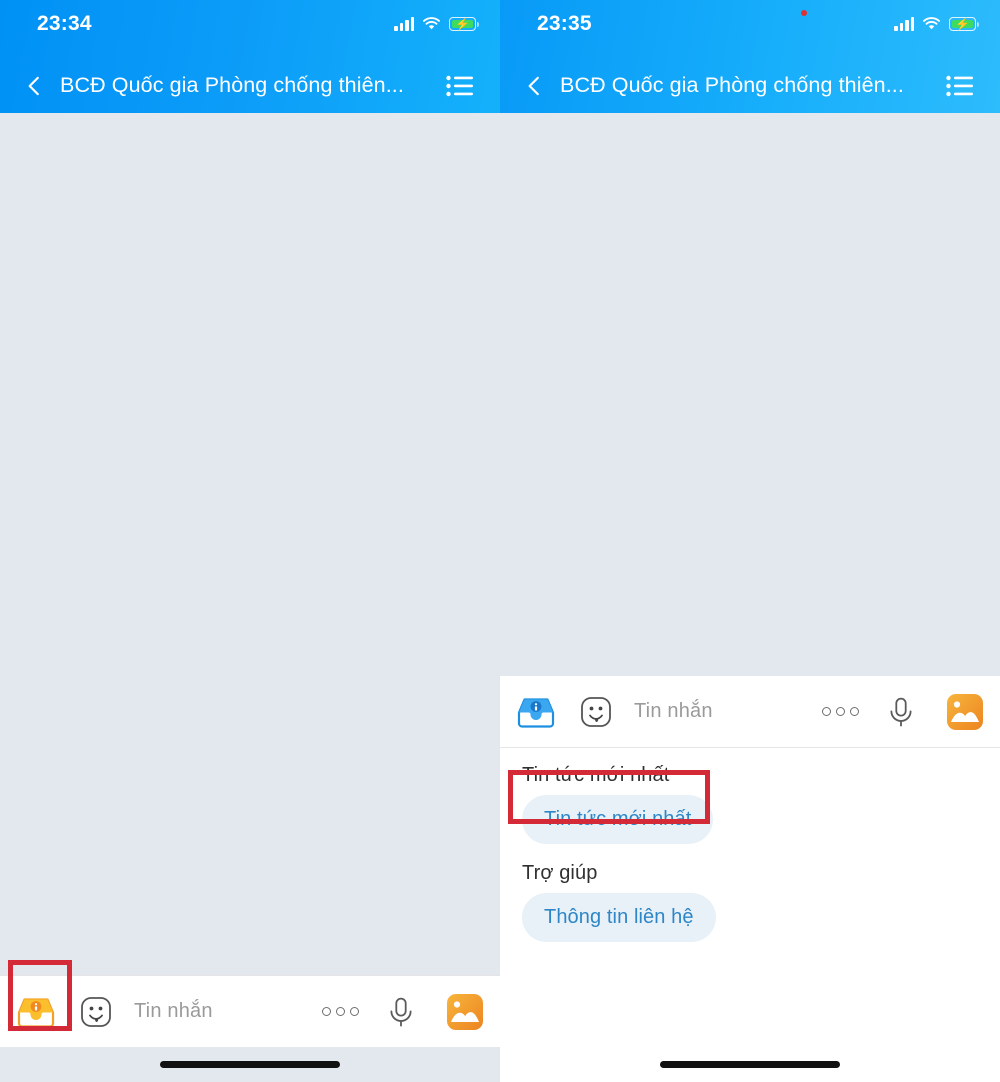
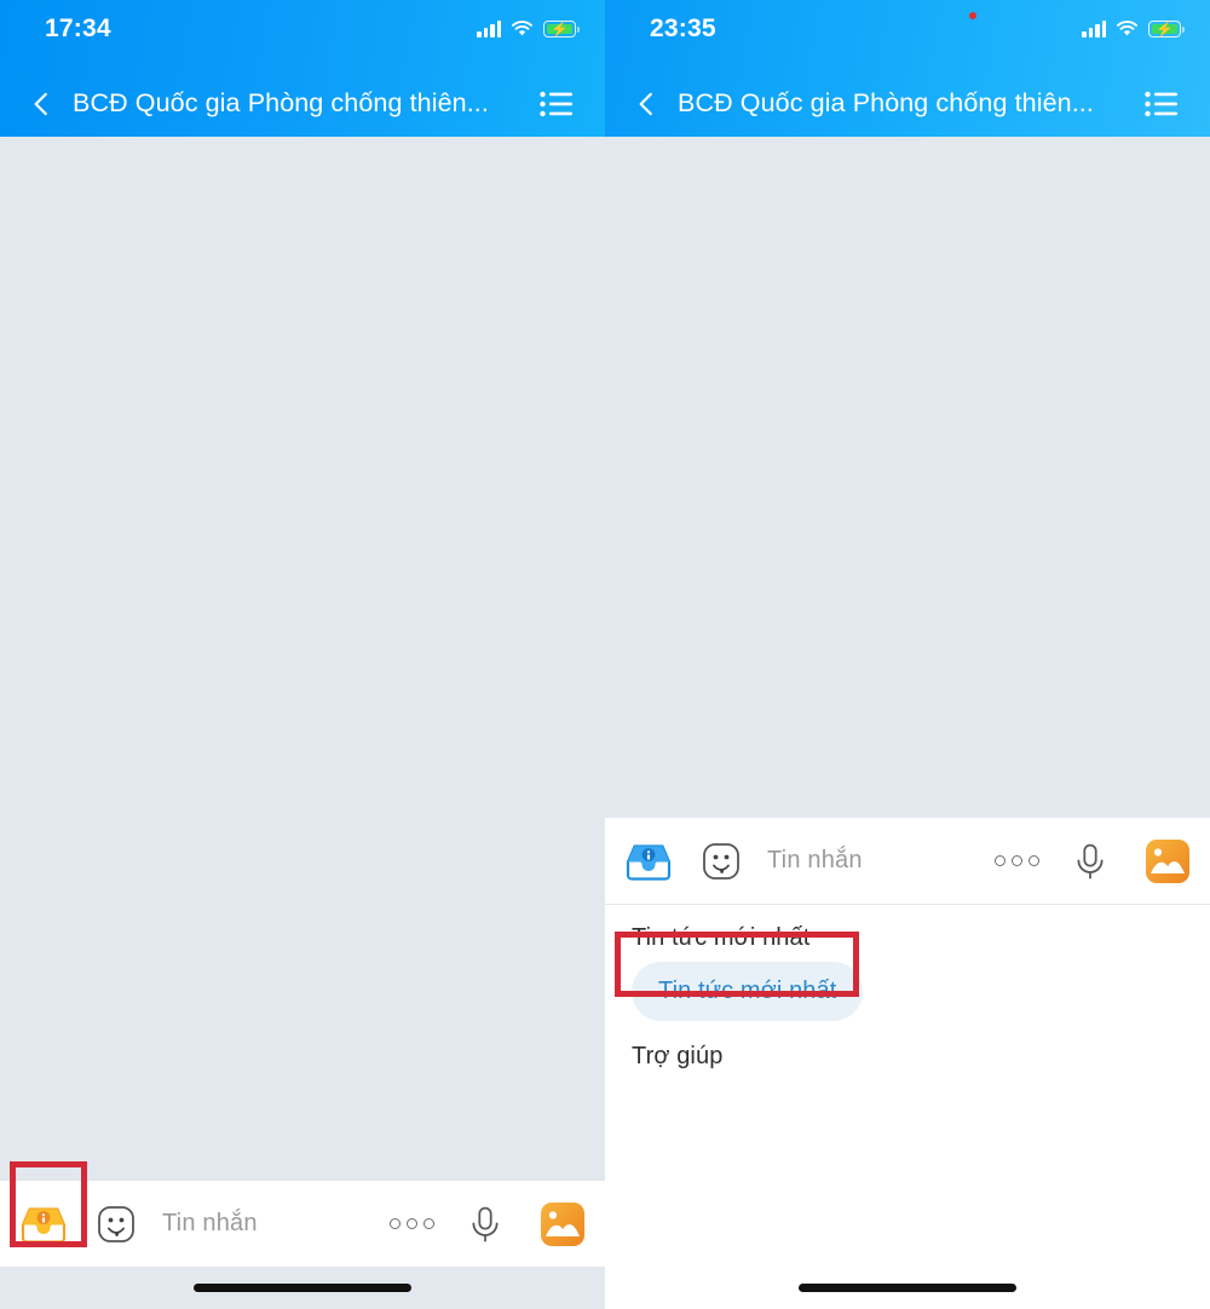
- 23:34
+ 17:34
  ⚡
  BCĐ Quốc gia Phòng chống thiên...
  Tin nhắn
  23:35
  ⚡
  BCĐ Quốc gia Phòng chống thiên...
  Tin nhắn
  Tin tức mới nhất
  Tin tức mới nhất
  Trợ giúp
- Thông tin liên hệ
